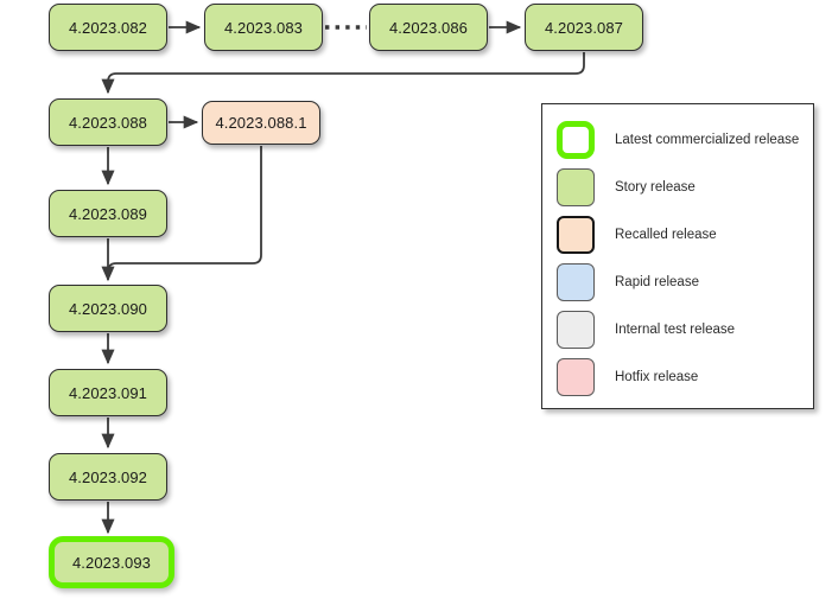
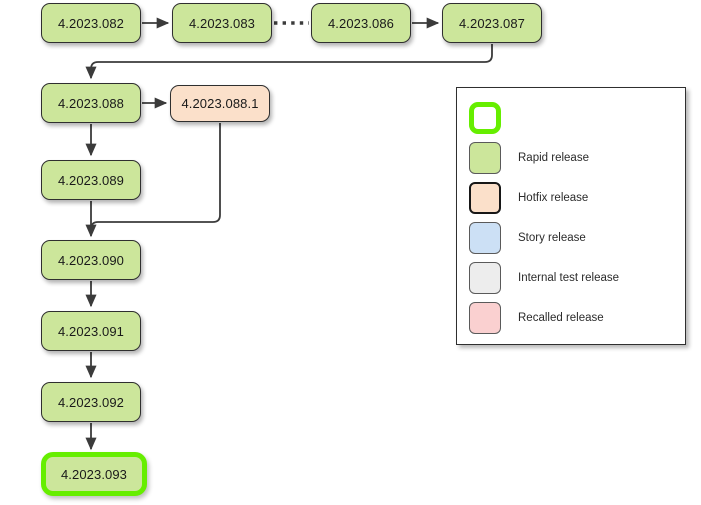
  4.2023.082
  4.2023.083
  4.2023.086
  4.2023.087
  4.2023.088
  4.2023.088.1
  4.2023.089
  4.2023.090
  4.2023.091
  4.2023.092
  4.2023.093
- Latest commercialized release
- Story release
+ Rapid release
- Recalled release
+ Hotfix release
- Rapid release
+ Story release
  Internal test release
- Hotfix release
+ Recalled release
